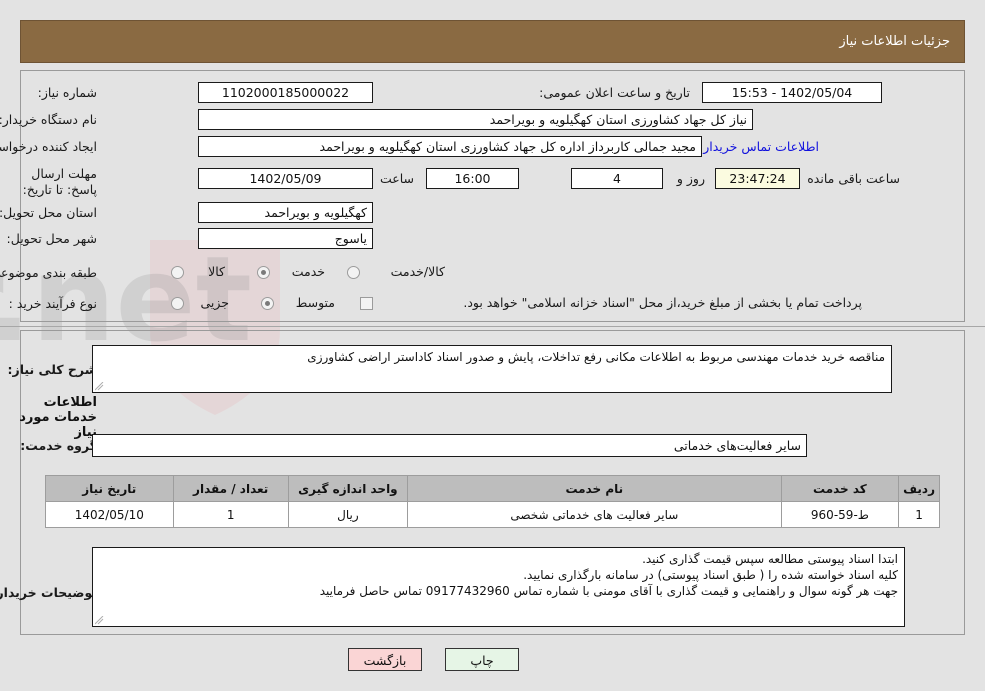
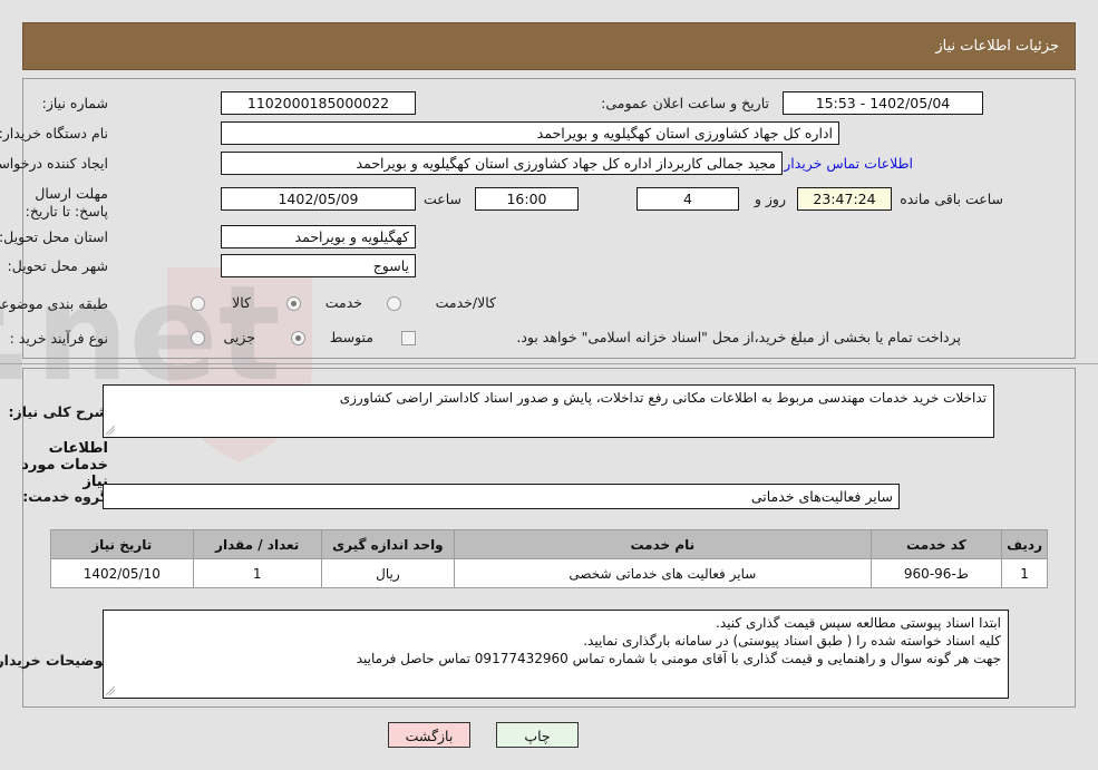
  جزئیات اطلاعات نیاز
  شماره نیاز:
  1102000185000022
  تاریخ و ساعت اعلان عمومی:
  1402/05/04 - 15:53
  نام دستگاه خریدار:
- نیاز کل جهاد کشاورزی استان کهگیلویه و بویراحمد
+ اداره کل جهاد کشاورزی استان کهگیلویه و بویراحمد
  ایجاد کننده درخواس
  مجید جمالی کاربرداز اداره کل جهاد کشاورزی استان کهگیلویه و بویراحمد
  اطلاعات تماس خریدار
  مهلت ارسال پاسخ: تا تاریخ:
  1402/05/09
  ساعت
  16:00
  4
  روز و
  23:47:24
  ساعت باقی مانده
  استان محل تحویل:
  کهگیلویه و بویراحمد
  شهر محل تحویل:
  یاسوج
  طبقه بندی موضوع
  کالا
  خدمت
  کالا/خدمت
  نوع فرآیند خرید :
  جزیی
  متوسط
  پرداخت تمام یا بخشی از مبلغ خرید،از محل "اسناد خزانه اسلامی" خواهد بود.
  شرح کلی نیاز:
- مناقصه خرید خدمات مهندسی مربوط به اطلاعات مکانی رفع تداخلات، پایش و صدور اسناد کاداستر اراضی کشاورزی
+ تداخلات خرید خدمات مهندسی مربوط به اطلاعات مکانی رفع تداخلات، پایش و صدور اسناد کاداستر اراضی کشاورزی
  اطلاعات خدمات مورد نیاز
  روه خدمت:
  سایر فعالیت‌های خدماتی
  ردیف	کد خدمت	نام خدمت	واحد اندازه گیری	تعداد / مقدار	تاریخ نیاز
- 1	ط-59-960	سایر فعالیت های خدماتی شخصی	ریال	1	1402/05/10
+ 1	ط-96-960	سایر فعالیت های خدماتی شخصی	ریال	1	1402/05/10
  وضیحات خریدار
  ابتدا اسناد پیوستی مطالعه سپس قیمت گذاری کنید.
  کلیه اسناد خواسته شده را ( طبق اسناد پیوستی) در سامانه بارگذاری نمایید.
  جهت هر گونه سوال و راهنمایی و قیمت گذاری با آقای مومنی با شماره تماس 09177432960 تماس حاصل فرمایید
  چاپ
  بازگشت
